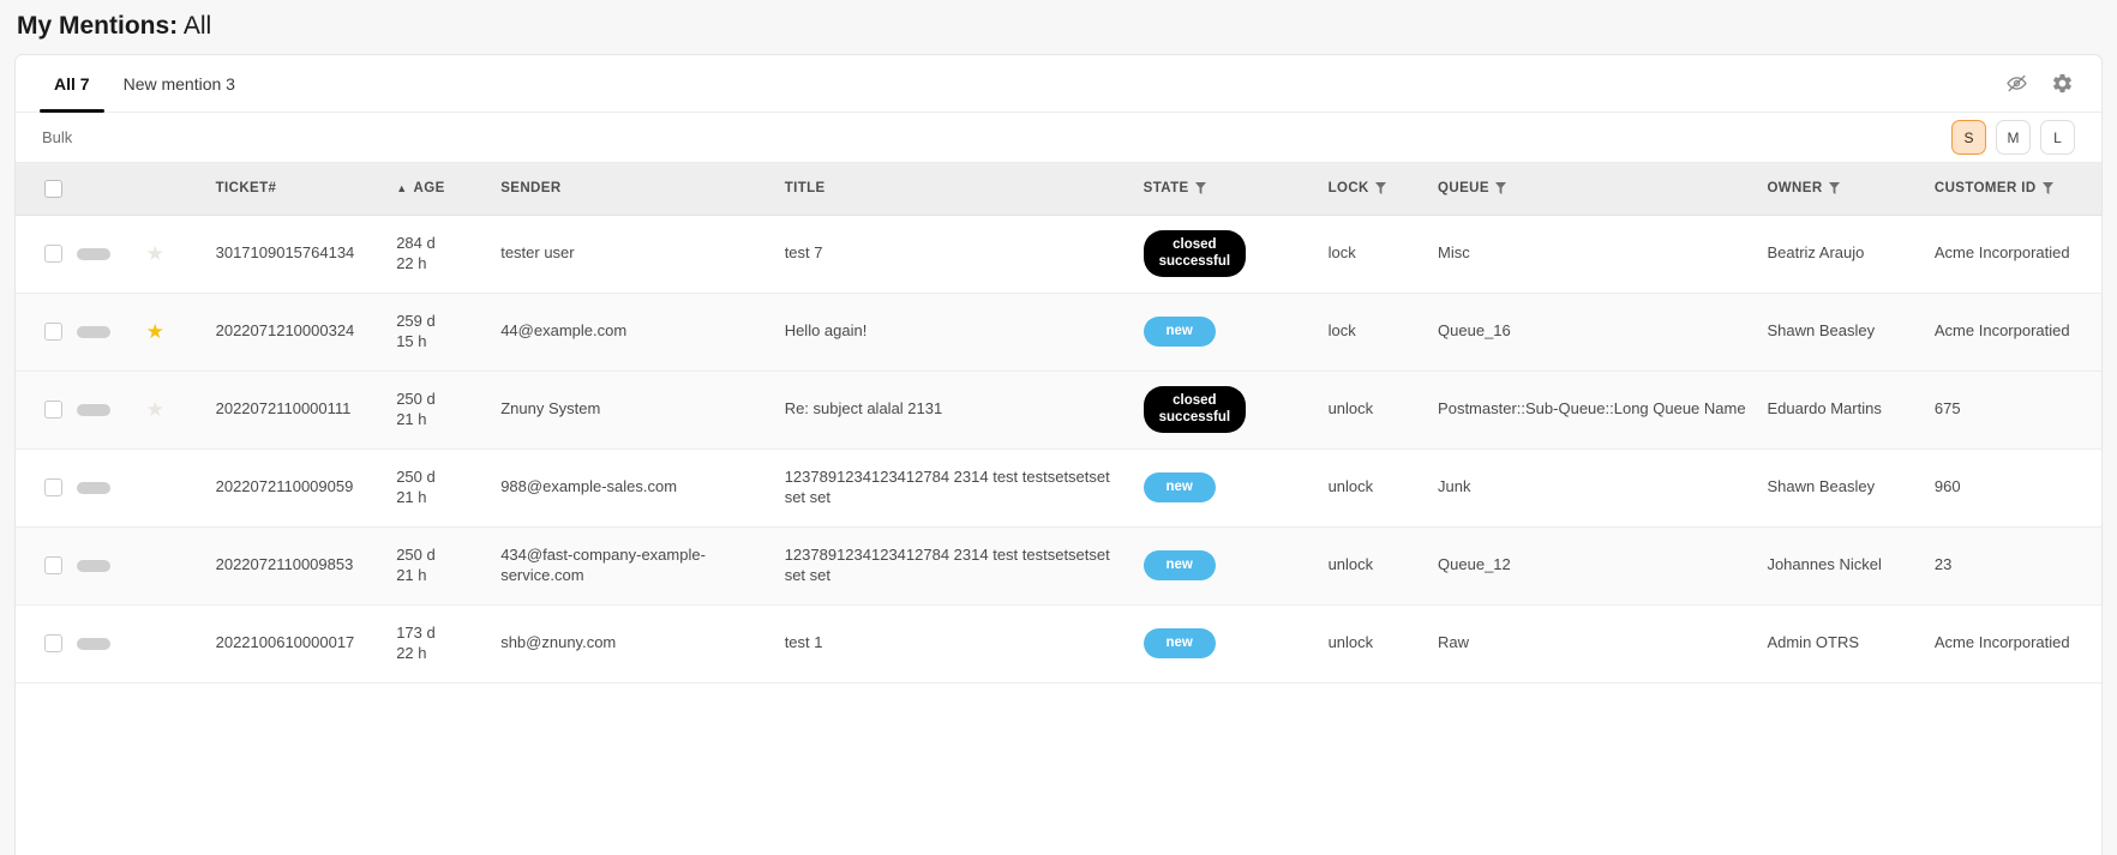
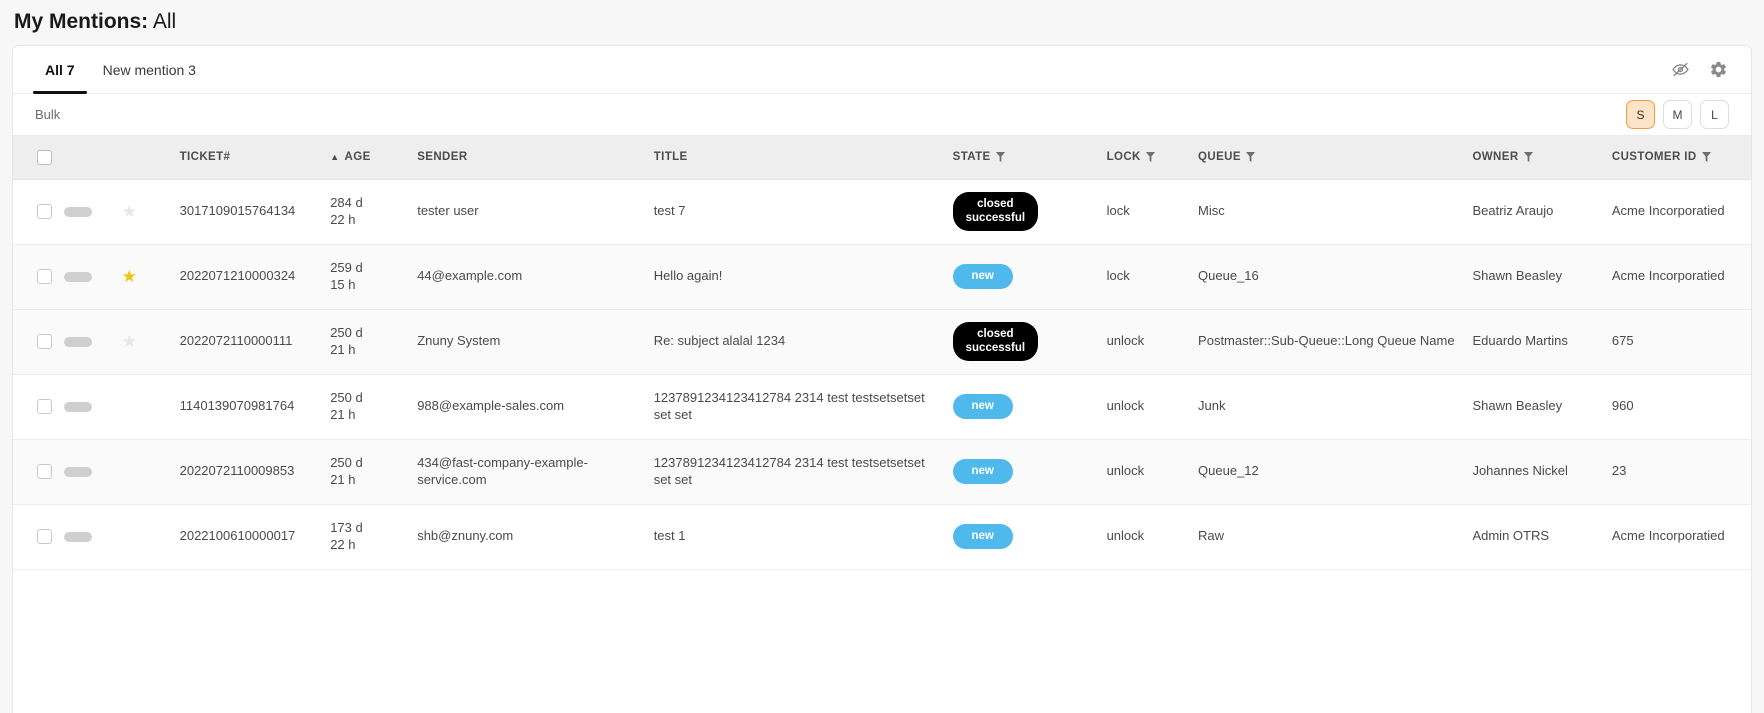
  My Mentions: All
  All 7
  New mention 3
  Bulk
  S
  M
  L
  			TICKET#	▲ AGE	SENDER	TITLE	STATE	LOCK	QUEUE	OWNER	CUSTOMER ID
  		★	3017109015764134	284 d 22 h	tester user	test 7	closed successful	lock	Misc	Beatriz Araujo	Acme Incorporatied
  		★	2022071210000324	259 d 15 h	44@example.com	Hello again!	new	lock	Queue_16	Shawn Beasley	Acme Incorporatied
- 		★	2022072110000111	250 d 21 h	Znuny System	Re: subject alalal 2131	closed successful	unlock	Postmaster::Sub-Queue::Long Queue Name	Eduardo Martins	675
+ 		★	2022072110000111	250 d 21 h	Znuny System	Re: subject alalal 1234	closed successful	unlock	Postmaster::Sub-Queue::Long Queue Name	Eduardo Martins	675
- 			2022072110009059	250 d 21 h	988@example-sales.com	1237891234123412784 2314 test testsetsetset set set	new	unlock	Junk	Shawn Beasley	960
+ 			1140139070981764	250 d 21 h	988@example-sales.com	1237891234123412784 2314 test testsetsetset set set	new	unlock	Junk	Shawn Beasley	960
  			2022072110009853	250 d 21 h	434@fast-company-example-service.com	1237891234123412784 2314 test testsetsetset set set	new	unlock	Queue_12	Johannes Nickel	23
  			2022100610000017	173 d 22 h	shb@znuny.com	test 1	new	unlock	Raw	Admin OTRS	Acme Incorporatied
